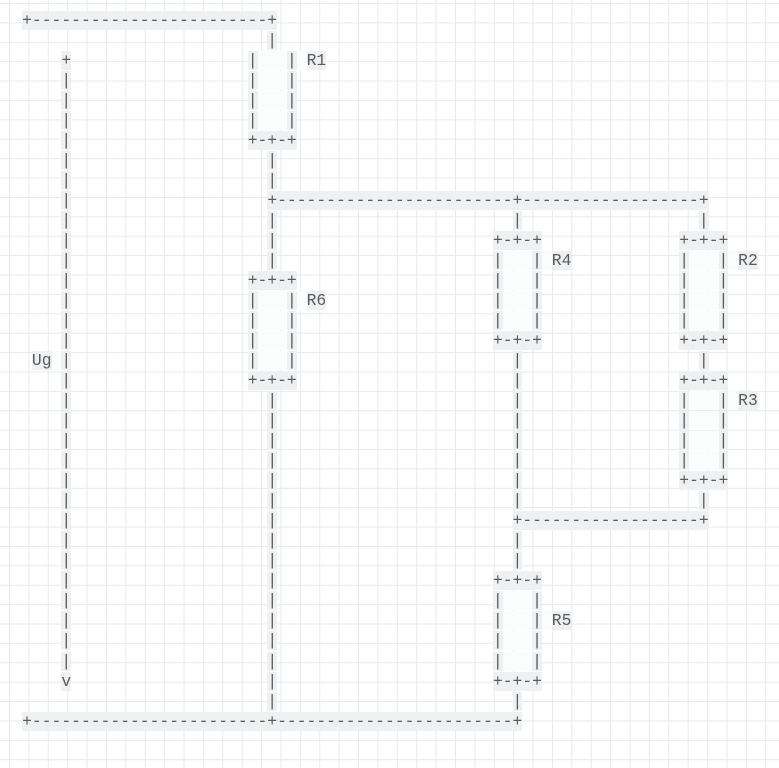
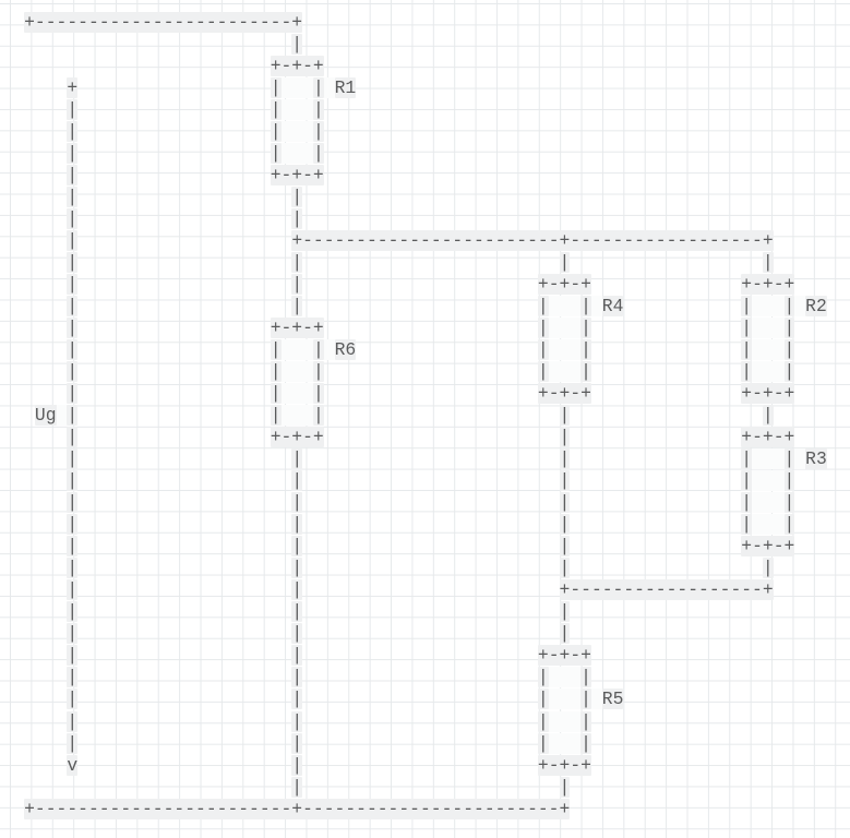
  +------------------------+
  |
+ +-+-+
  + | | R1
  | | |
  | | |
  | | |
  | +-+-+
  | |
  | |
  | +------------------------+------------------+
  | | | |
  | | +-+-+ +-+-+
  | | | | R4 | | R2
  | +-+-+ | | | |
  | | | R6 | | | |
  | | | | | | |
  | | | +-+-+ +-+-+
  Ug | | | | |
  | +-+-+ | +-+-+
  | | | | | R3
  | | | | |
  | | | | |
  | | | | |
  | | | +-+-+
  | | | |
  | | +------------------+
  | | |
  | | |
  | | +-+-+
  | | | |
  | | | | R5
  | | | |
  | | | |
  v | +-+-+
  | |
  +------------------------+------------------------+
